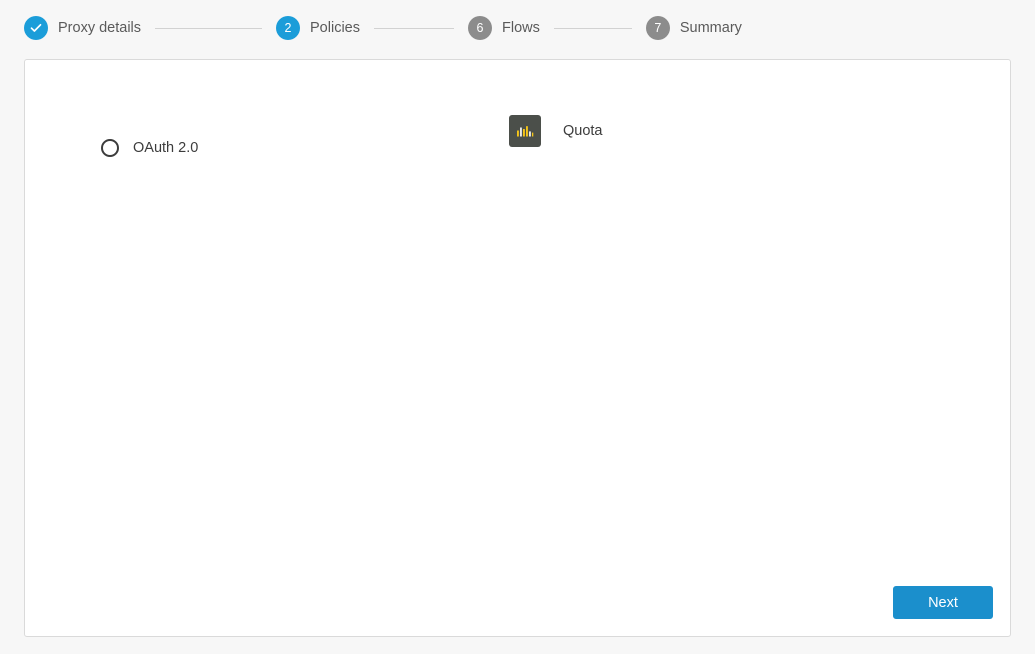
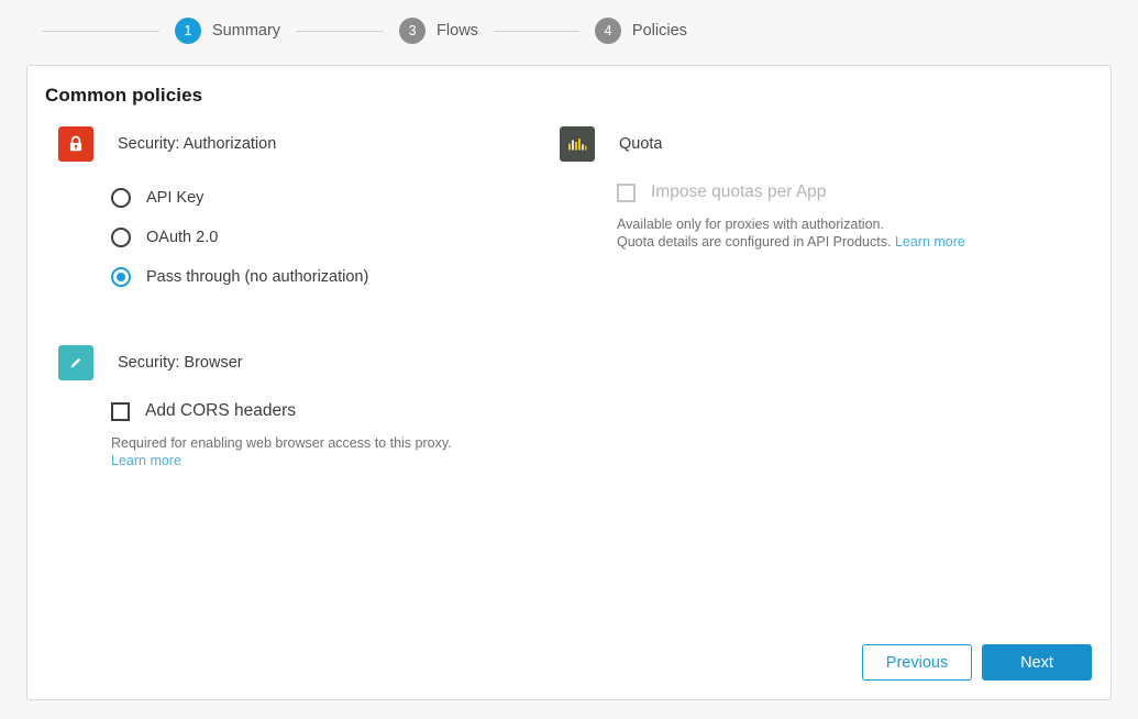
- Proxy details
- 2
+ 1
- Policies
+ Summary
- 6
+ 3
  Flows
- 7
+ 4
- Summary
+ Policies
+ Common policies
+ Security: Authorization
+ API Key
  OAuth 2.0
+ Pass through (no authorization)
+ Security: Browser
+ Add CORS headers
+ Required for enabling web browser access to this proxy.
+ Learn more
  Quota
+ Impose quotas per App
+ Available only for proxies with authorization.
+ Quota details are configured in API Products. Learn more
+ Previous
  Next
